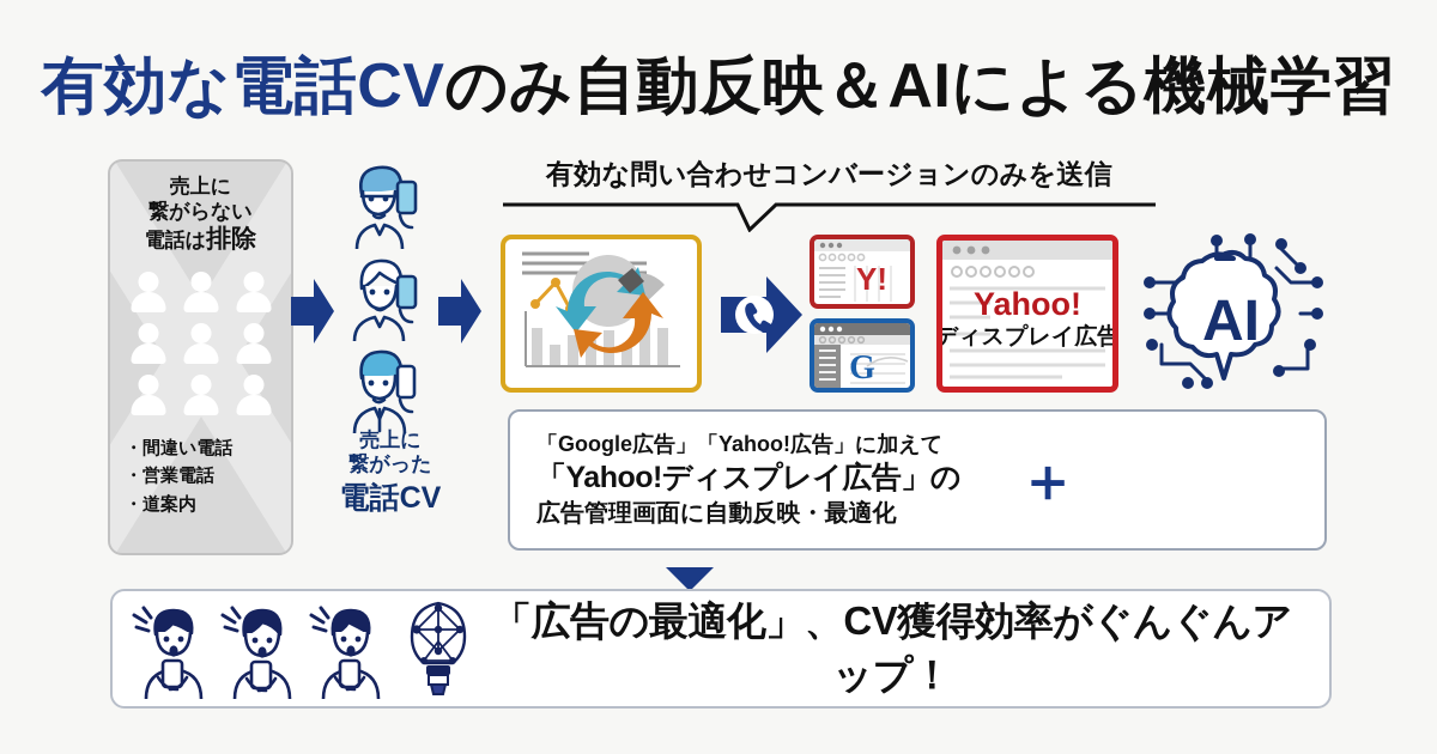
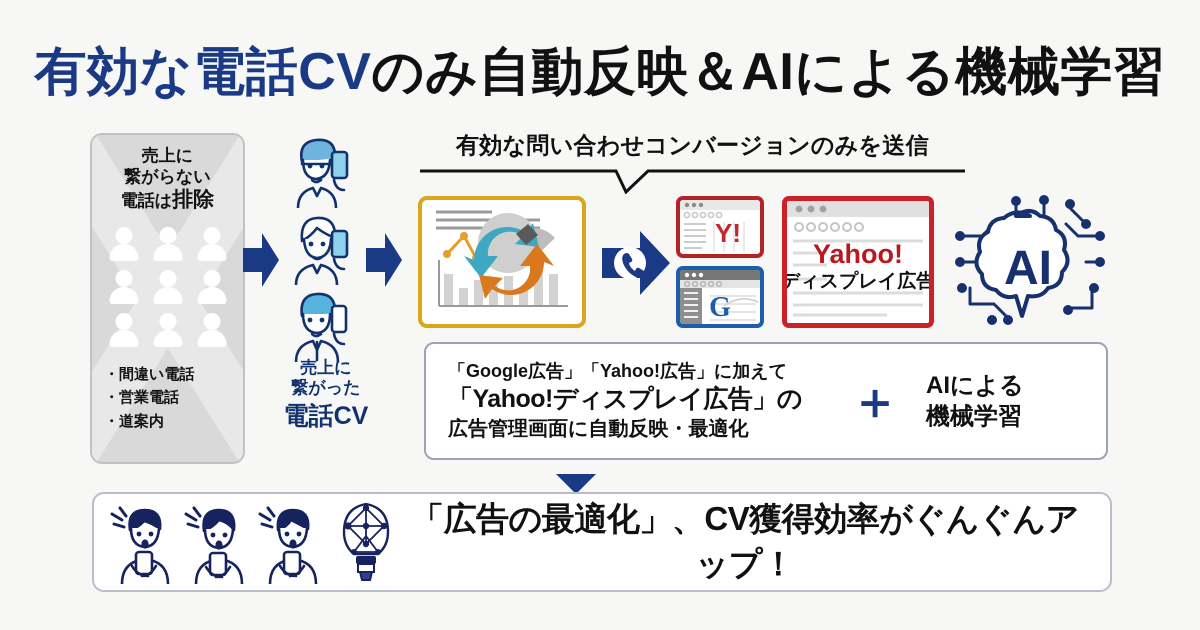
  有効な電話CVのみ自動反映＆AIによる機械学習
  売上に
  繋がらない
  電話は排除
  ・間違い電話
  ・営業電話
  ・道案内
  売上に
  繋がった
  電話CV
  有効な問い合わせコンバージョンのみを送信
  Y!
  G
  Yahoo!
  ディスプレイ広告
  AI
  「Google広告」「Yahoo!広告」に加えて
  「Yahoo!ディスプレイ広告」の
  広告管理画面に自動反映・最適化
  ＋
+ AIによる
+ 機械学習
  「広告の最適化」、CV獲得効率がぐんぐんアップ！
